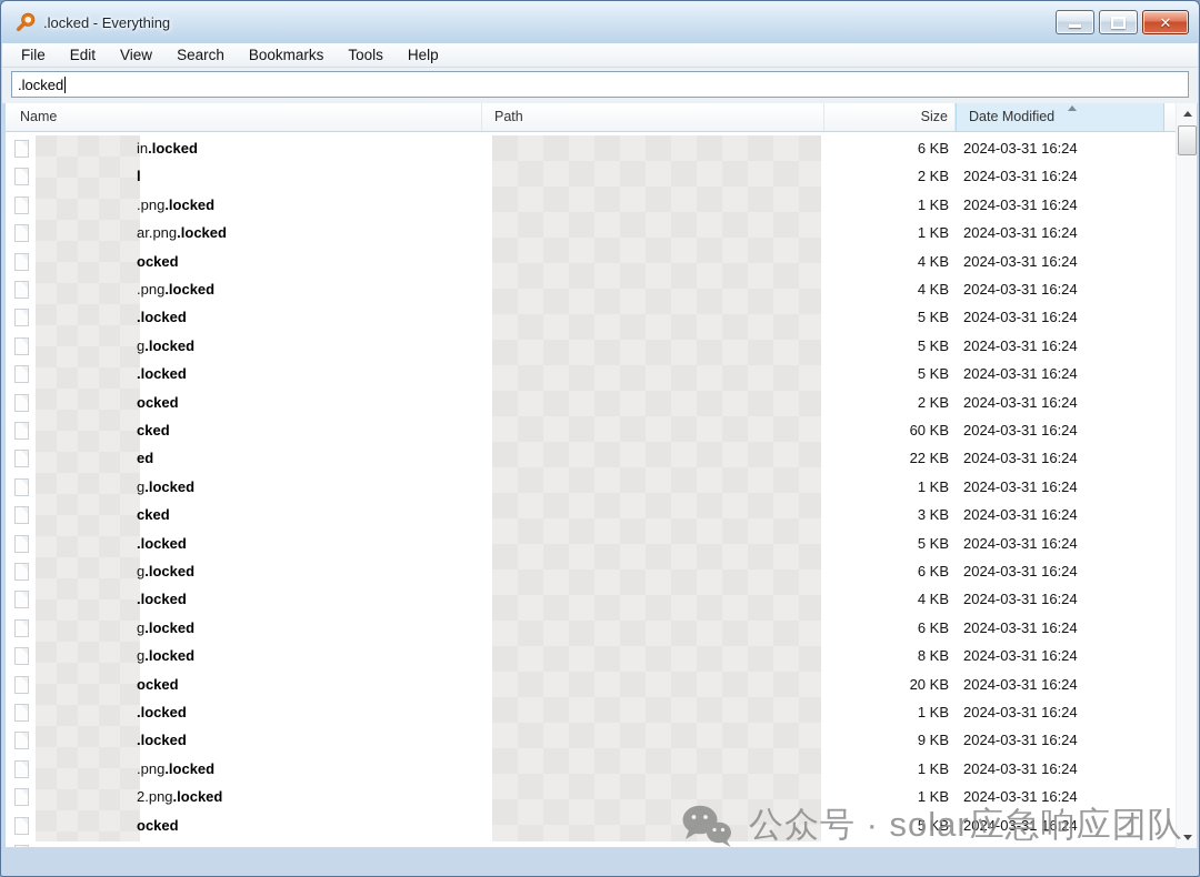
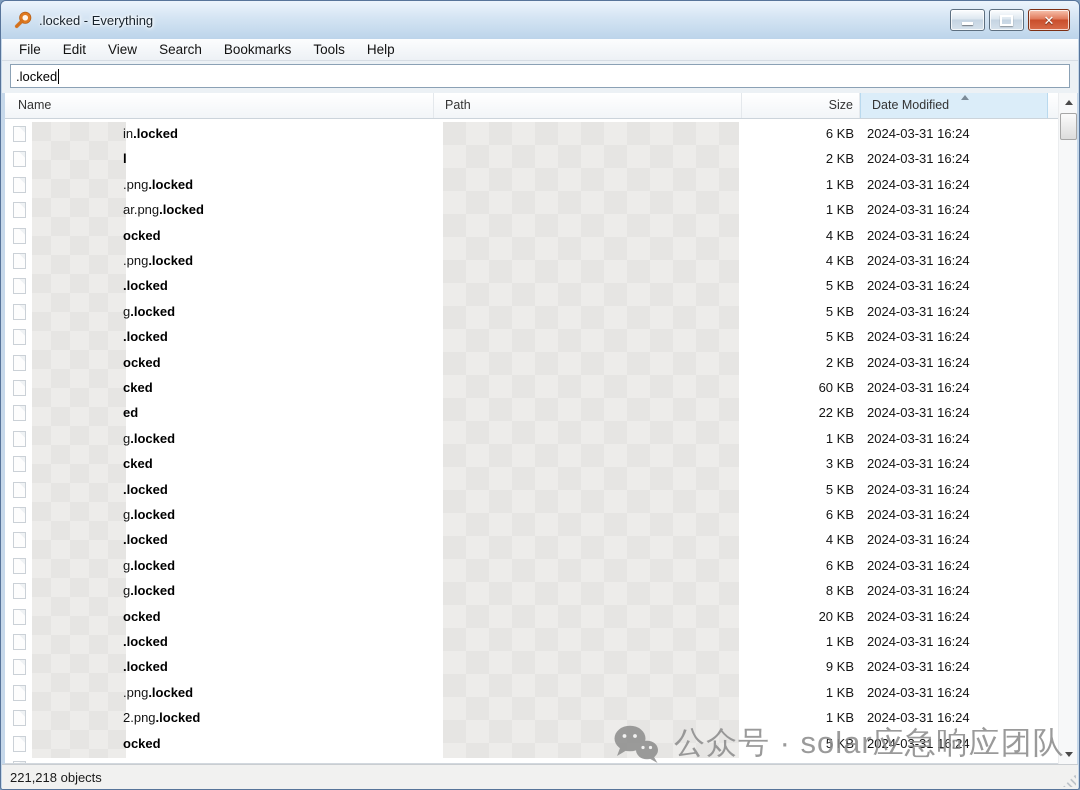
  .locked - Everything
  ✕
  File
  Edit
  View
  Search
  Bookmarks
  Tools
  Help
  .locked
  Name
  Path
  Size
  Date Modified
  in.locked
  6 KB
  2024-03-31 16:24
  l
  2 KB
  2024-03-31 16:24
  .png.locked
  1 KB
  2024-03-31 16:24
  ar.png.locked
  1 KB
  2024-03-31 16:24
  ocked
  4 KB
  2024-03-31 16:24
  .png.locked
  4 KB
  2024-03-31 16:24
  .locked
  5 KB
  2024-03-31 16:24
  g.locked
  5 KB
  2024-03-31 16:24
  .locked
  5 KB
  2024-03-31 16:24
  ocked
  2 KB
  2024-03-31 16:24
  cked
  60 KB
  2024-03-31 16:24
  ed
  22 KB
  2024-03-31 16:24
  g.locked
  1 KB
  2024-03-31 16:24
  cked
  3 KB
  2024-03-31 16:24
  .locked
  5 KB
  2024-03-31 16:24
  g.locked
  6 KB
  2024-03-31 16:24
  .locked
  4 KB
  2024-03-31 16:24
  g.locked
  6 KB
  2024-03-31 16:24
  g.locked
  8 KB
  2024-03-31 16:24
  ocked
  20 KB
  2024-03-31 16:24
  .locked
  1 KB
  2024-03-31 16:24
  .locked
  9 KB
  2024-03-31 16:24
  .png.locked
  1 KB
  2024-03-31 16:24
  2.png.locked
  1 KB
  2024-03-31 16:24
  ocked
  5 KB
  2024-03-31 16:24
+ 221,218 objects
  公众号 · solar应急响应团队
